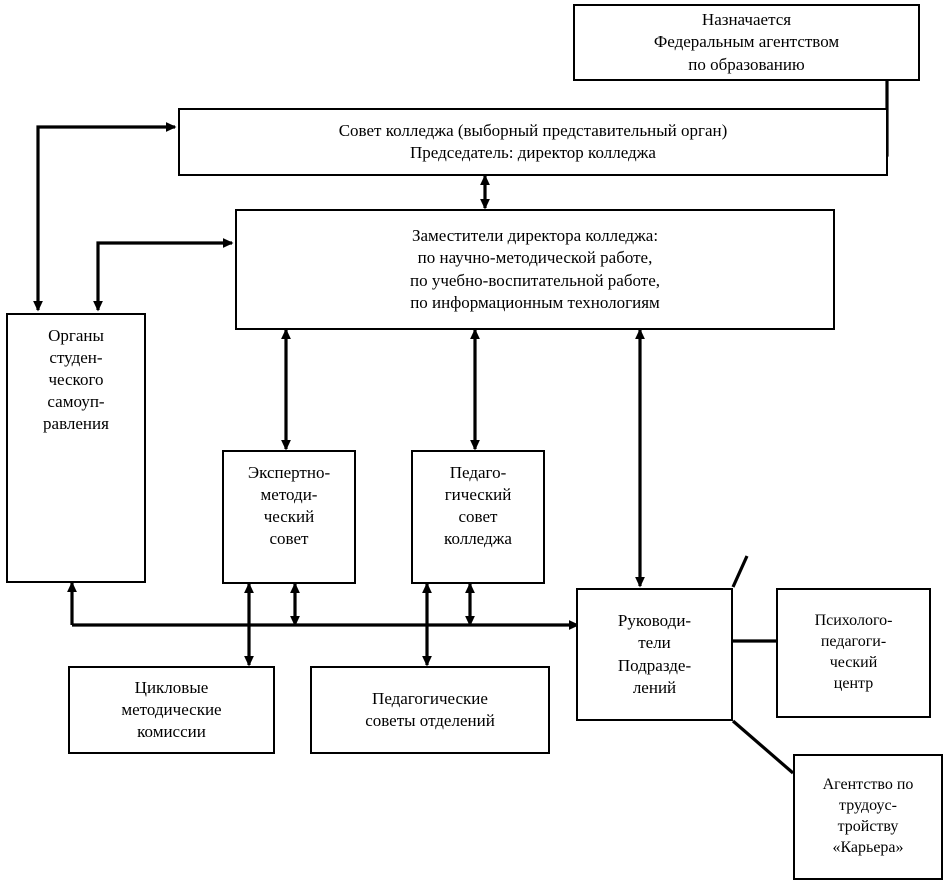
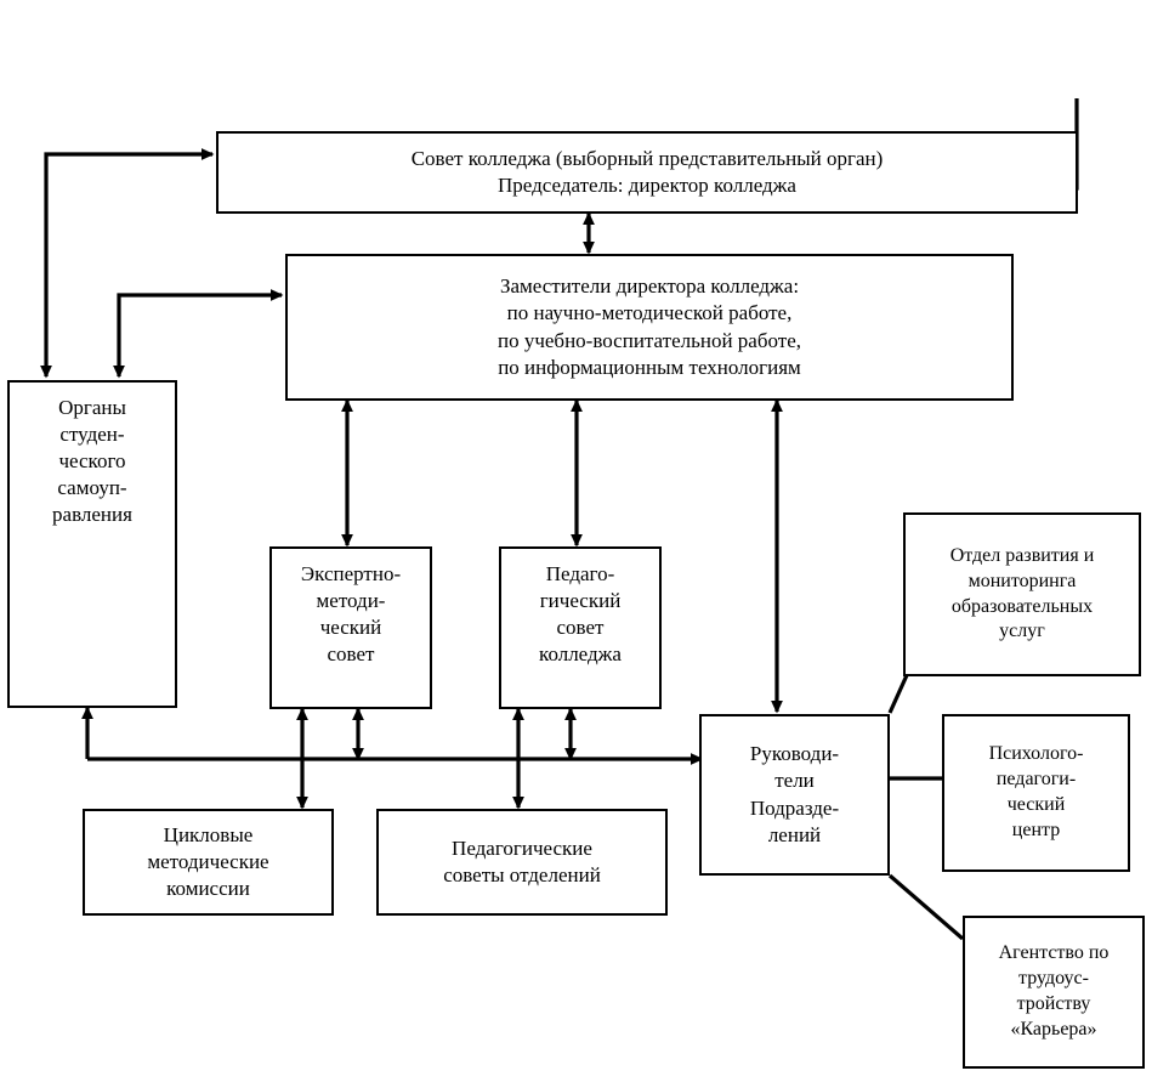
- Назначается
- Федеральным агентством
- по образованию
  Совет колледжа (выборный представительный орган)
  Председатель: директор колледжа
  Заместители директора колледжа:
  по научно-методической работе,
  по учебно-воспитательной работе,
  по информационным технологиям
  Органы
  студен-
  ческого
  самоуп-
  равления
  Экспертно-
  методи-
  ческий
  совет
  Педаго-
  гический
  совет
  колледжа
+ Отдел развития и
+ мониторинга
+ образовательных
+ услуг
  Руководи-
  тели
  Подразде-
  лений
  Психолого-
  педагоги-
  ческий
  центр
  Цикловые
  методические
  комиссии
  Педагогические
  советы отделений
  Агентство по
  трудоус-
  тройству
  «Карьера»
